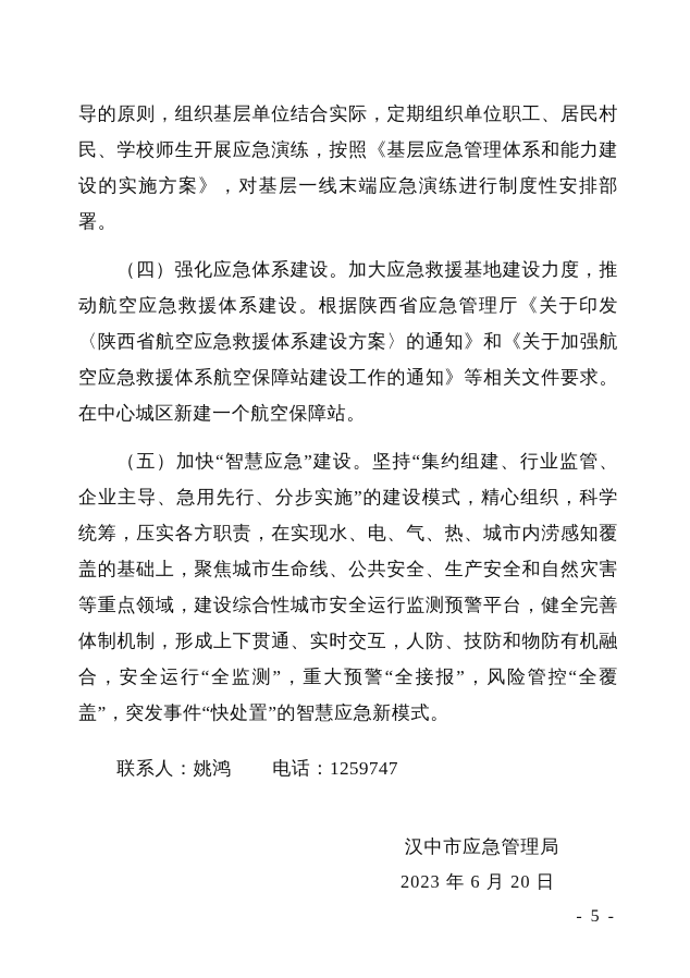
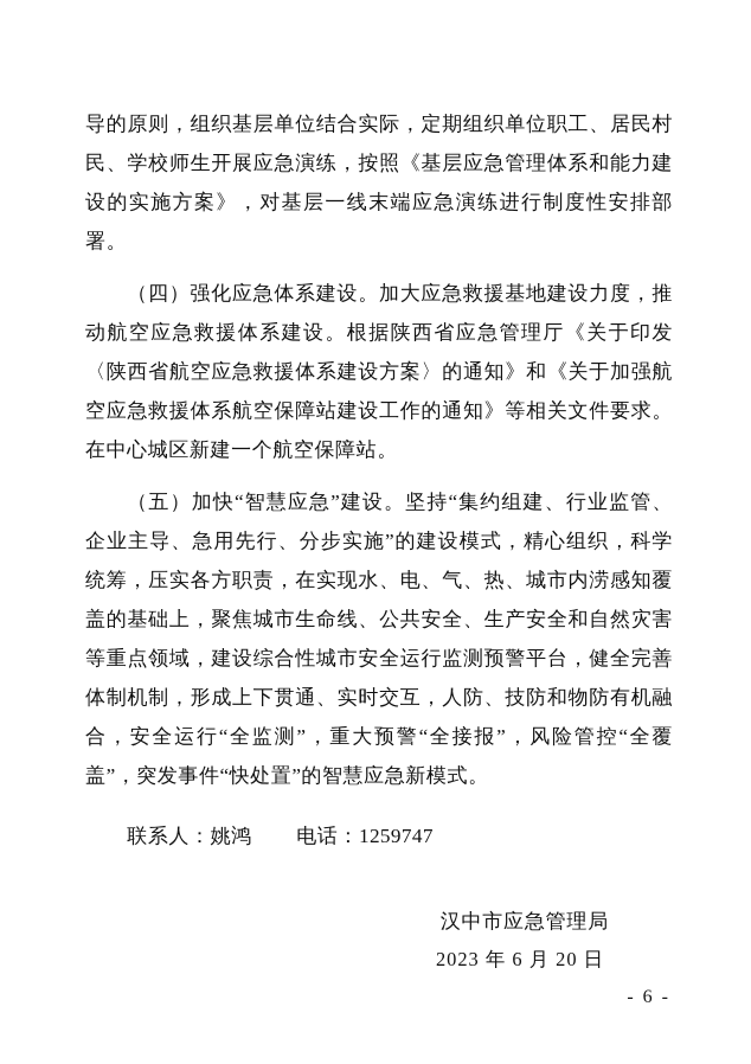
  导的原则，组织基层单位结合实际，定期组织单位职工、居民村民、学校师生开展应急演练，按照《基层应急管理体系和能力建设的实施方案》，对基层一线末端应急演练进行制度性安排部署。
  （四）强化应急体系建设。加大应急救援基地建设力度，推动航空应急救援体系建设。根据陕西省应急管理厅《关于印发〈陕西省航空应急救援体系建设方案〉的通知》和《关于加强航空应急救援体系航空保障站建设工作的通知》等相关文件要求。在中心城区新建一个航空保障站。
  （五）加快“智慧应急”建设。坚持“集约组建、行业监管、企业主导、急用先行、分步实施”的建设模式，精心组织，科学统筹，压实各方职责，在实现水、电、气、热、城市内涝感知覆盖的基础上，聚焦城市生命线、公共安全、生产安全和自然灾害等重点领域，建设综合性城市安全运行监测预警平台，健全完善体制机制，形成上下贯通、实时交互，人防、技防和物防有机融合，安全运行“全监测”，重大预警“全接报”，风险管控“全覆盖”，突发事件“快处置”的智慧应急新模式。
  联系人：姚鸿 电话：1259747
  汉中市应急管理局
  2023 年 6 月 20 日
- - 5 -
+ - 6 -
